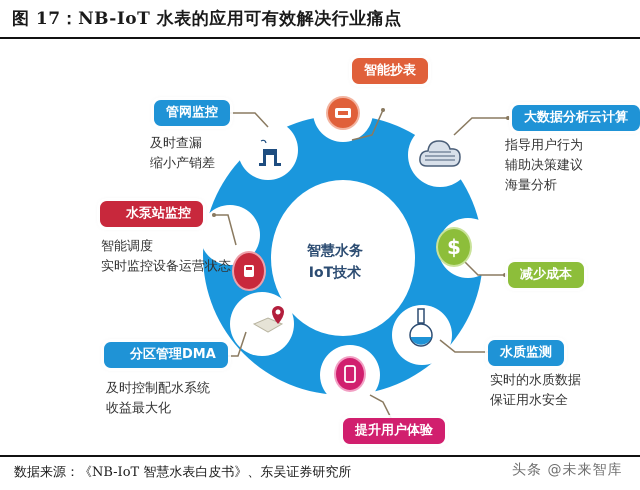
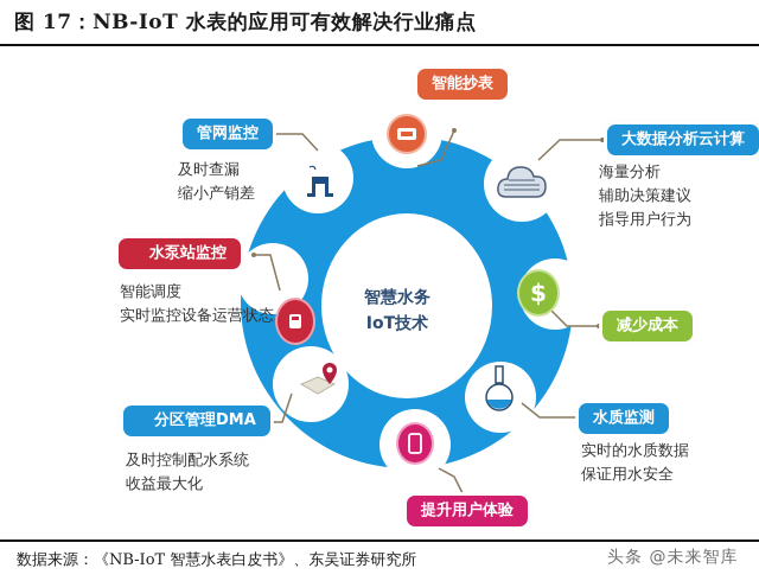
  图 17：NB-IoT 水表的应用可有效解决行业痛点
  智慧水务
  IoT技术
  智能抄表
  大数据分析云计算
- 指导用户行为
+ 海量分析
  辅助决策建议
- 海量分析
+ 指导用户行为
  $
  减少成本
  水质监测
  实时的水质数据
  保证用水安全
  提升用户体验
  分区管理DMA
  及时控制配水系统
  收益最大化
  水泵站监控
  智能调度
  实时监控设备运营状态
  管网监控
  及时查漏
  缩小产销差
  数据来源：《NB-IoT 智慧水表白皮书》、东吴证券研究所
  头条 @未来智库
